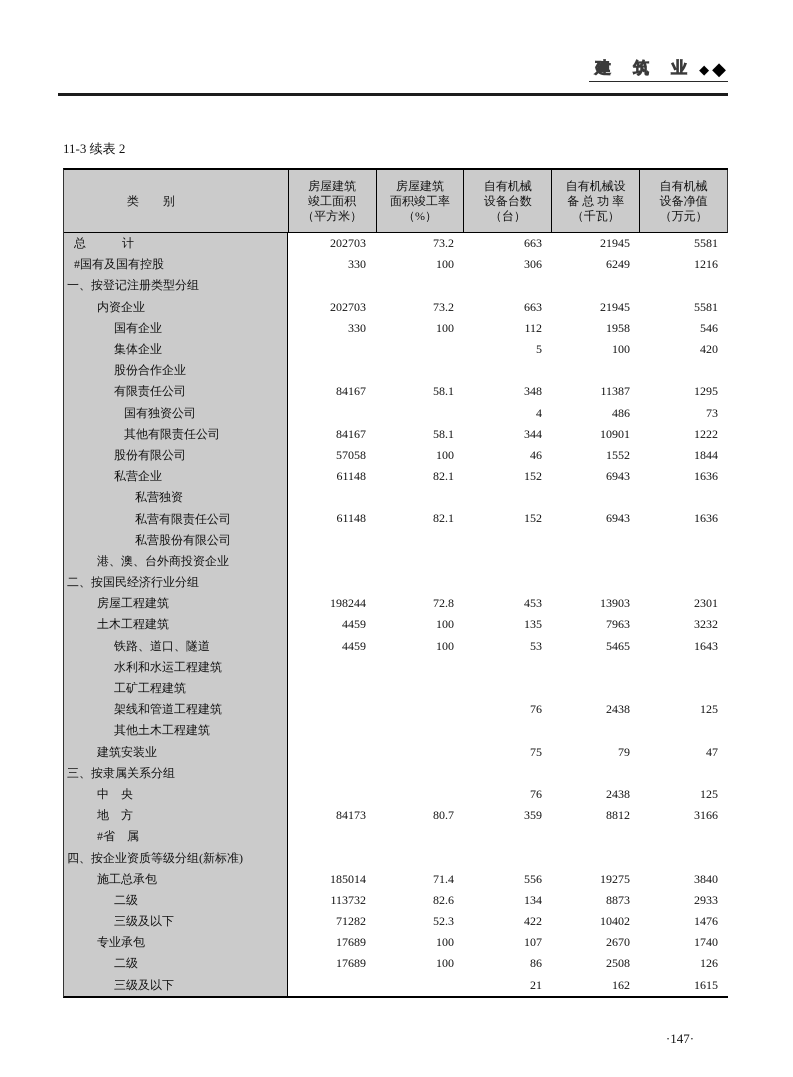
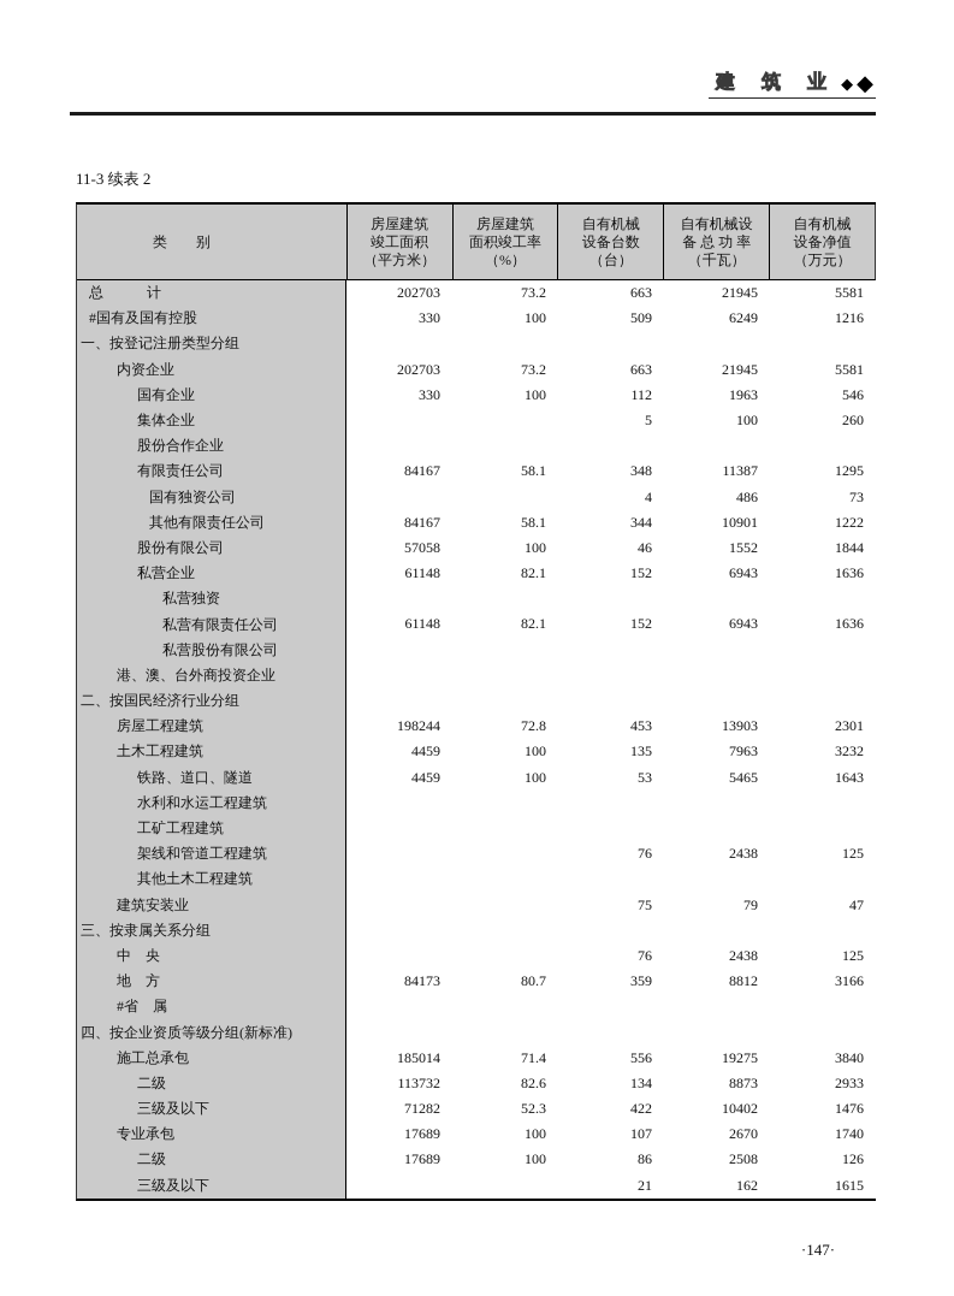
  建 筑 业
  ◆
  ◆
  11-3 续表 2
  类 别
  房屋建筑
  竣工面积
  （平方米）
  房屋建筑
  面积竣工率
  （%）
  自有机械
  设备台数
  （台）
  自有机械设
  备 总 功 率
  （千瓦）
  自有机械
  设备净值
  （万元）
  总 计
  202703
  73.2
  663
  21945
  5581
  #国有及国有控股
  330
  100
- 306
+ 509
  6249
  1216
  一、按登记注册类型分组
  内资企业
  202703
  73.2
  663
  21945
  5581
  国有企业
  330
  100
  112
- 1958
+ 1963
  546
  集体企业
  5
  100
- 420
+ 260
  股份合作企业
  有限责任公司
  84167
  58.1
  348
  11387
  1295
  国有独资公司
  4
  486
  73
  其他有限责任公司
  84167
  58.1
  344
  10901
  1222
  股份有限公司
  57058
  100
  46
  1552
  1844
  私营企业
  61148
  82.1
  152
  6943
  1636
  私营独资
  私营有限责任公司
  61148
  82.1
  152
  6943
  1636
  私营股份有限公司
  港、澳、台外商投资企业
  二、按国民经济行业分组
  房屋工程建筑
  198244
  72.8
  453
  13903
  2301
  土木工程建筑
  4459
  100
  135
  7963
  3232
  铁路、道口、隧道
  4459
  100
  53
  5465
  1643
  水利和水运工程建筑
  工矿工程建筑
  架线和管道工程建筑
  76
  2438
  125
  其他土木工程建筑
  建筑安装业
  75
  79
  47
  三、按隶属关系分组
  中 央
  76
  2438
  125
  地 方
  84173
  80.7
  359
  8812
  3166
  #省 属
  四、按企业资质等级分组(新标准)
  施工总承包
  185014
  71.4
  556
  19275
  3840
  二级
  113732
  82.6
  134
  8873
  2933
  三级及以下
  71282
  52.3
  422
  10402
  1476
  专业承包
  17689
  100
  107
  2670
  1740
  二级
  17689
  100
  86
  2508
  126
  三级及以下
  21
  162
  1615
  ·147·
